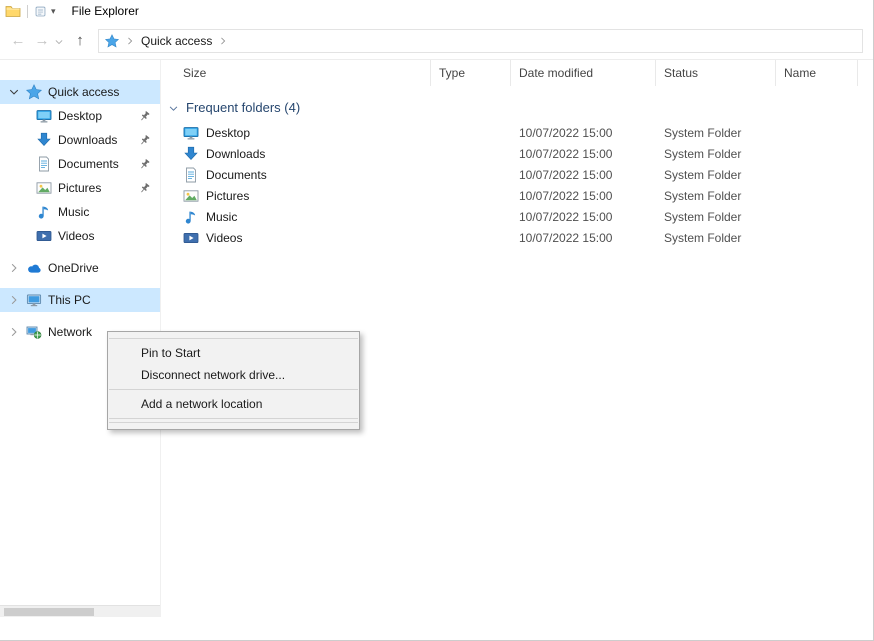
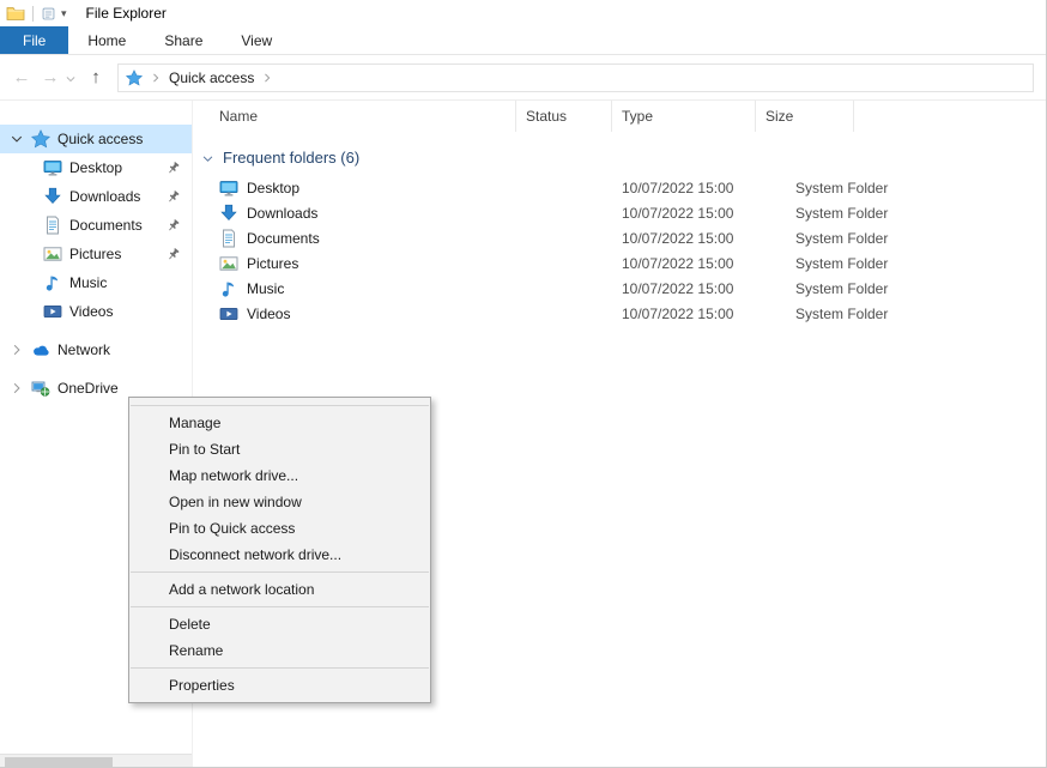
  ▾
  File Explorer
+ File
+ Home
+ Share
+ View
  ←
  →
  ↑
  Quick access
  Quick access
  Desktop
  Downloads
  Documents
  Pictures
  Music
  Videos
- OneDrive
+ Network
- This PC
- Network
+ OneDrive
- Size
+ Name
- Type
+ Status
- Date modified
- Status
+ Type
- Name
+ Size
- Frequent folders (4)
+ Frequent folders (6)
  Desktop
  10/07/2022 15:00
  System Folder
  Downloads
  10/07/2022 15:00
  System Folder
  Documents
  10/07/2022 15:00
  System Folder
  Pictures
  10/07/2022 15:00
  System Folder
  Music
  10/07/2022 15:00
  System Folder
  Videos
  10/07/2022 15:00
  System Folder
+ Manage
  Pin to Start
+ Map network drive...
+ Open in new window
+ Pin to Quick access
  Disconnect network drive...
  Add a network location
+ Delete
+ Rename
+ Properties
